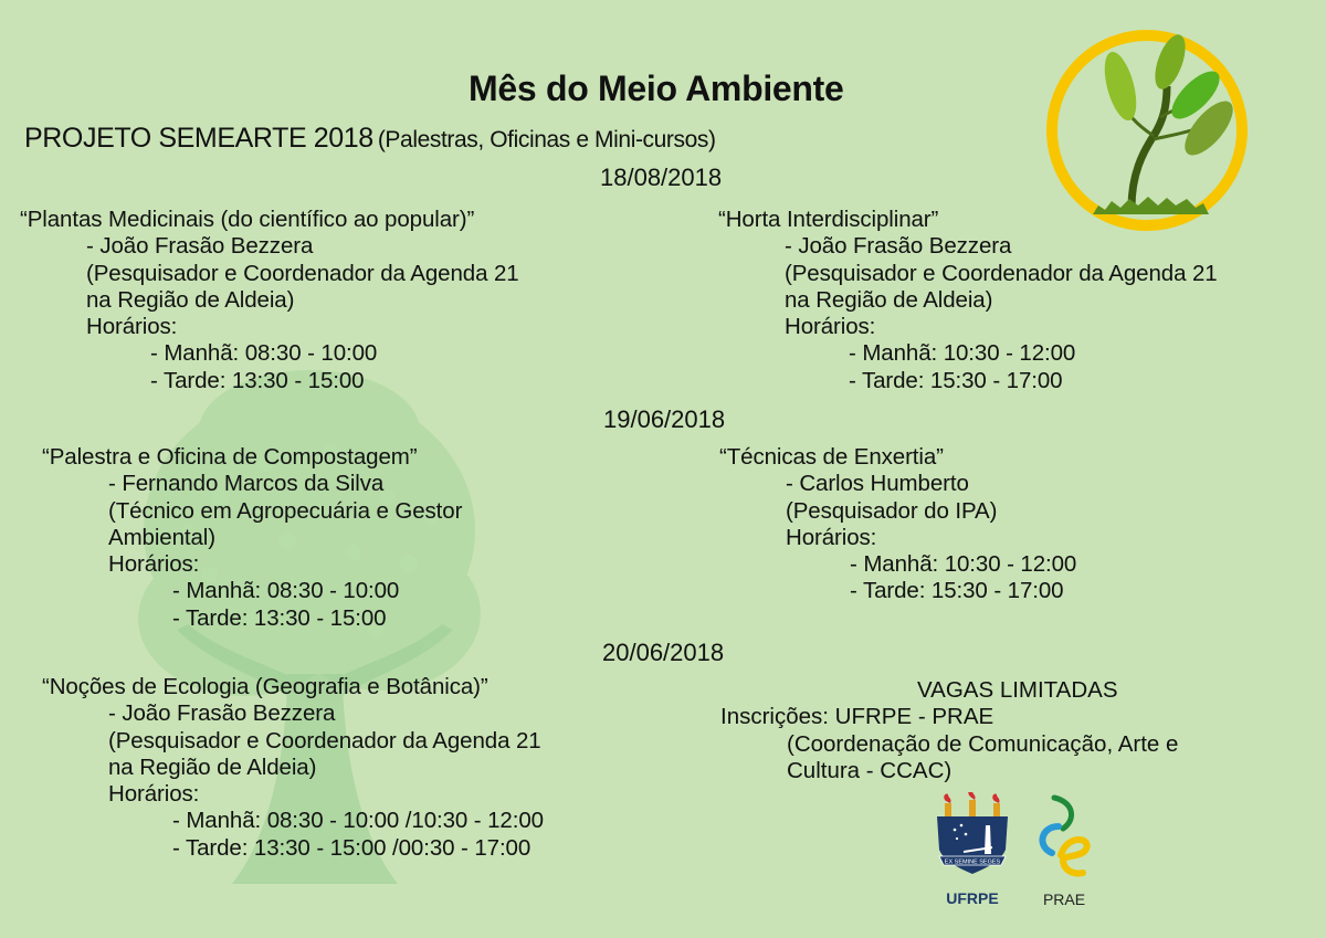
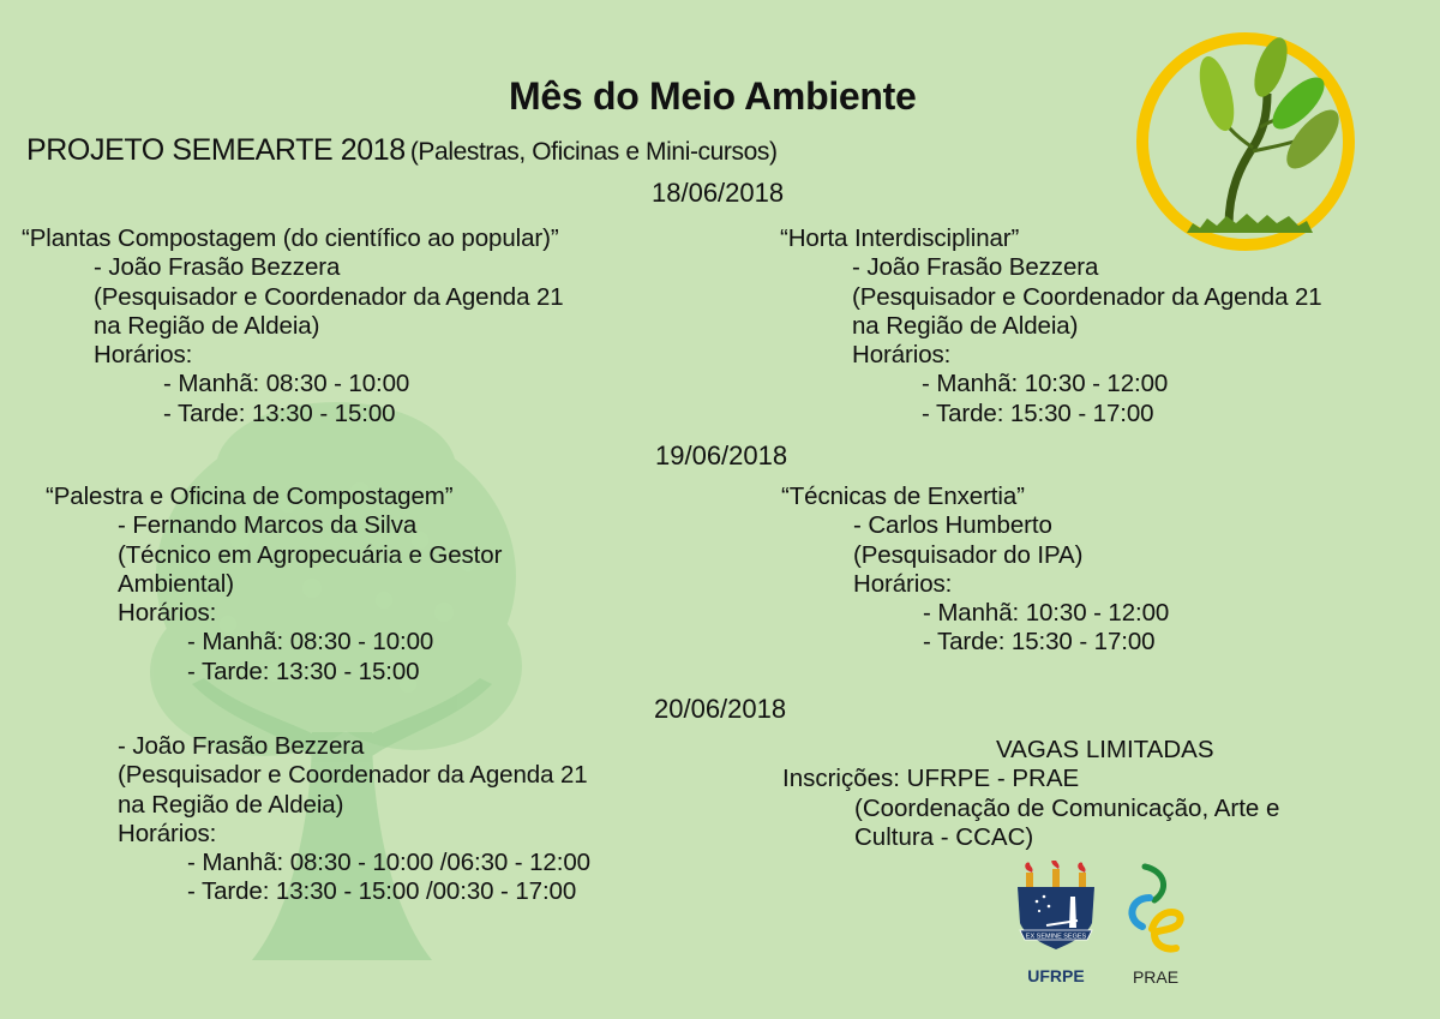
  Mês do Meio Ambiente
  PROJETO SEMEARTE 2018 (Palestras, Oficinas e Mini-cursos)
- 18/08/2018
+ 18/06/2018
- “Plantas Medicinais (do científico ao popular)”
+ “Plantas Compostagem (do científico ao popular)”
  - João Frasão Bezzera
  (Pesquisador e Coordenador da Agenda 21
  na Região de Aldeia)
  Horários:
  - Manhã: 08:30 - 10:00
  - Tarde: 13:30 - 15:00
  “Horta Interdisciplinar”
  - João Frasão Bezzera
  (Pesquisador e Coordenador da Agenda 21
  na Região de Aldeia)
  Horários:
  - Manhã: 10:30 - 12:00
  - Tarde: 15:30 - 17:00
  19/06/2018
  “Palestra e Oficina de Compostagem”
  - Fernando Marcos da Silva
  (Técnico em Agropecuária e Gestor
  Ambiental)
  Horários:
  - Manhã: 08:30 - 10:00
  - Tarde: 13:30 - 15:00
  “Técnicas de Enxertia”
  - Carlos Humberto
  (Pesquisador do IPA)
  Horários:
  - Manhã: 10:30 - 12:00
  - Tarde: 15:30 - 17:00
  20/06/2018
- “Noções de Ecologia (Geografia e Botânica)”
  - João Frasão Bezzera
  (Pesquisador e Coordenador da Agenda 21
  na Região de Aldeia)
  Horários:
- - Manhã: 08:30 - 10:00 /10:30 - 12:00
+ - Manhã: 08:30 - 10:00 /06:30 - 12:00
  - Tarde: 13:30 - 15:00 /00:30 - 17:00
  VAGAS LIMITADAS
  Inscrições: UFRPE - PRAE
  (Coordenação de Comunicação, Arte e
  Cultura - CCAC)
  UFRPE
  PRAE
